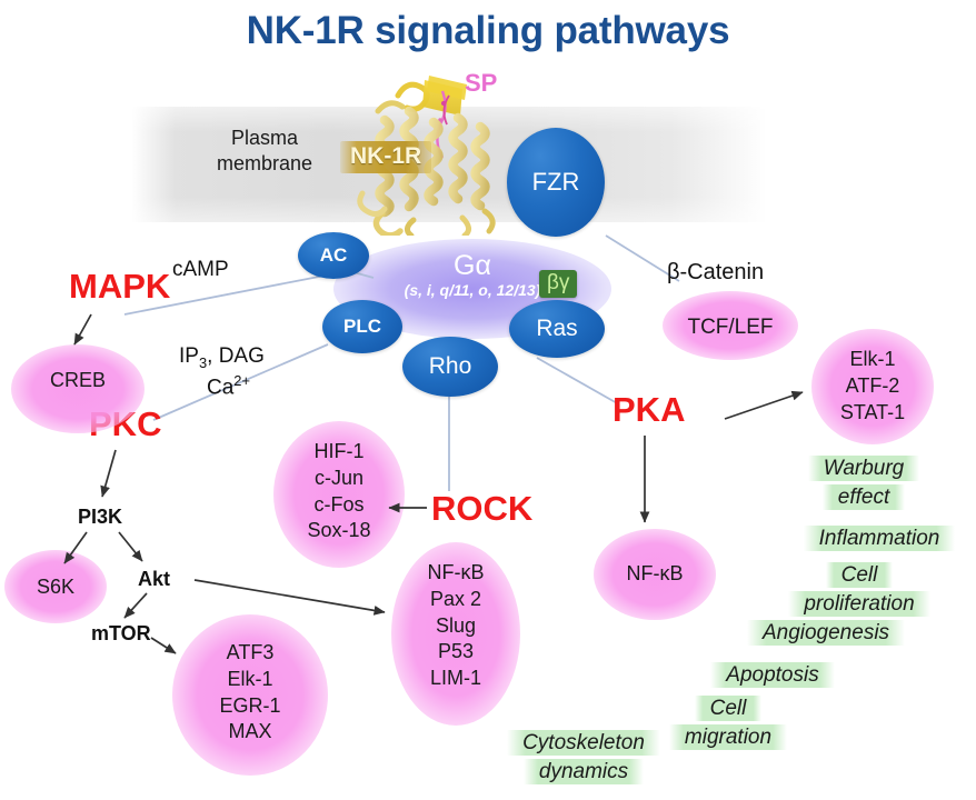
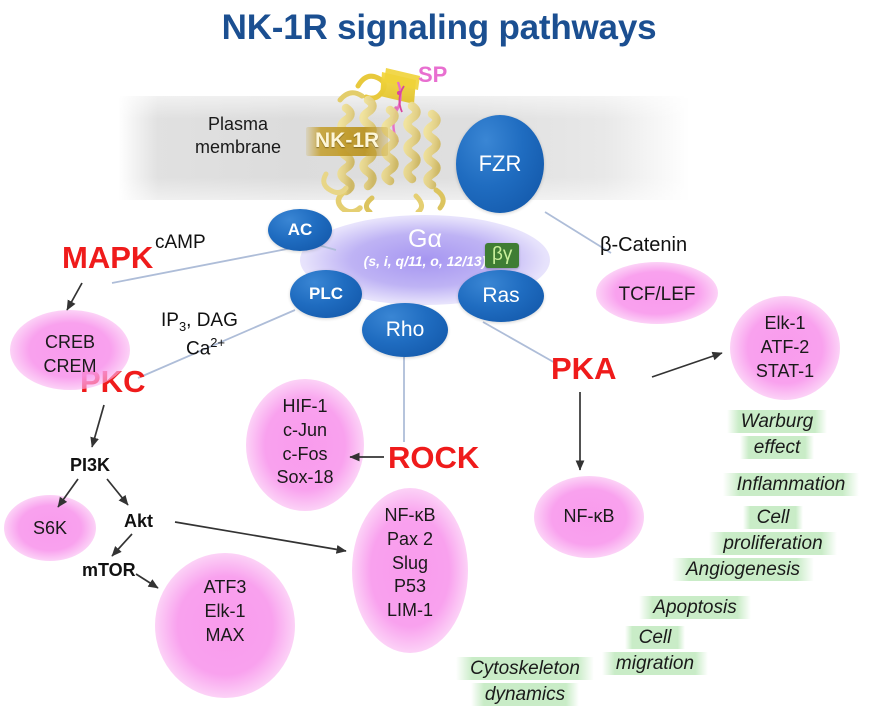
  NK-1R signaling pathways
  Plasma
  membrane
  SP
  NK-1R
  Gα
  (s, i, q/11, o, 12/13)
  βγ
  AC
  FZR
  PLC
  Rho
  Ras
  cAMP
  IP3, DAG
  Ca2+
  β-Catenin
  MAPK
  ROCK
  PKA
  PI3K
  Akt
  mTOR
  CREB
+ CREM
  S6K
  HIF-1
  c-Jun
  c-Fos
  Sox-18
  ATF3
  Elk-1
- EGR-1
  MAX
  NF-κB
  Pax 2
  Slug
  P53
  LIM-1
  TCF/LEF
  Elk-1
  ATF-2
  STAT-1
  NF-κB
  Warburg
  effect
  Inflammation
  Cell
  proliferation
  Angiogenesis
  Apoptosis
  Cell
  migration
  Cytoskeleton
  dynamics
